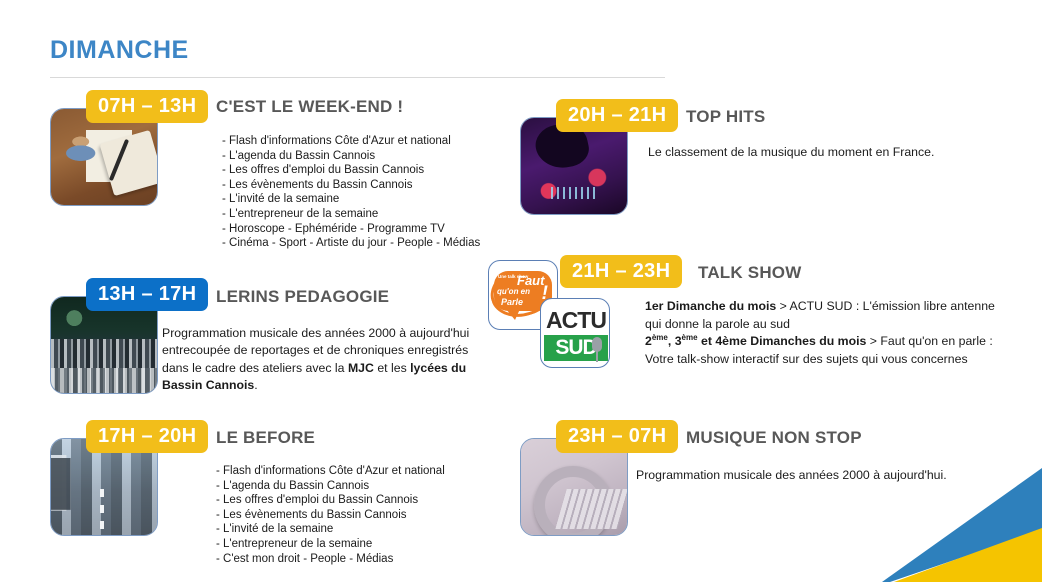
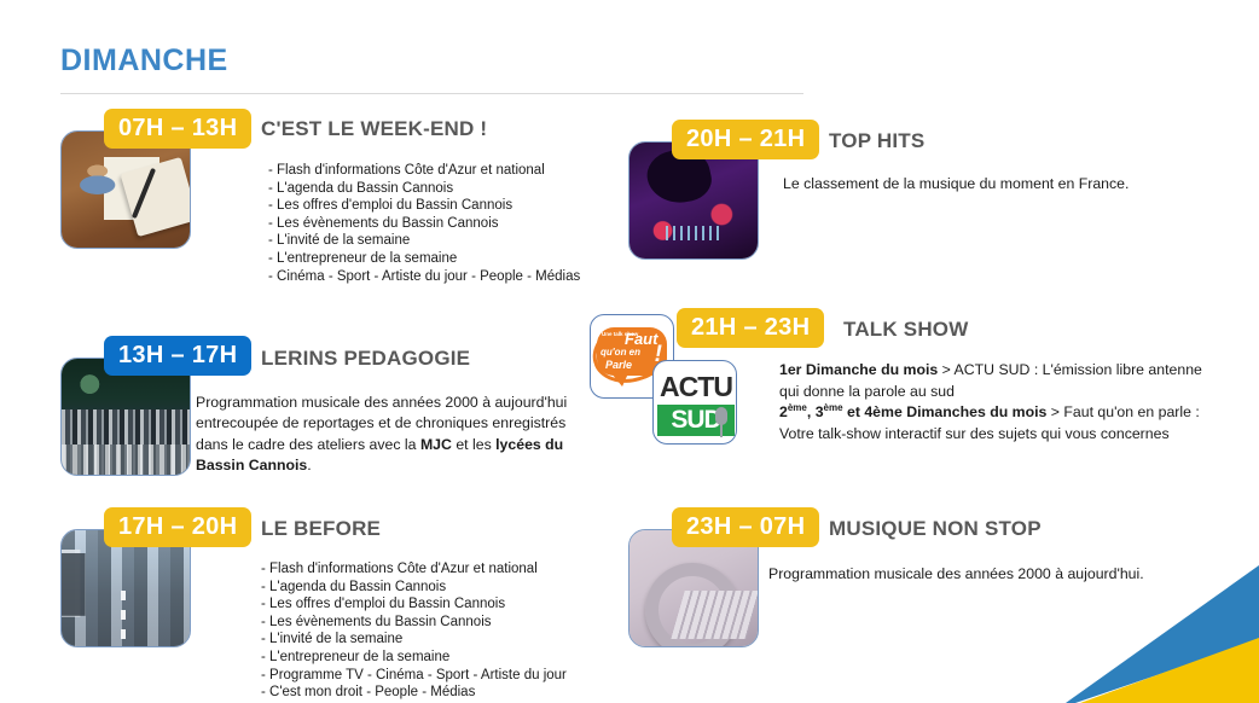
  DIMANCHE
  07H – 13H
  C'EST LE WEEK-END !
  - Flash d'informations Côte d'Azur et national
  - L'agenda du Bassin Cannois
  - Les offres d'emploi du Bassin Cannois
  - Les évènements du Bassin Cannois
  - L'invité de la semaine
  - L'entrepreneur de la semaine
- - Horoscope - Ephéméride - Programme TV
  - Cinéma - Sport - Artiste du jour - People - Médias
  13H – 17H
  LERINS PEDAGOGIE
  Programmation musicale des années 2000 à aujourd'hui entrecoupée de reportages et de chroniques enregistrés dans le cadre des ateliers avec la MJC et les lycées du Bassin Cannois.
  17H – 20H
  LE BEFORE
  - Flash d'informations Côte d'Azur et national
  - L'agenda du Bassin Cannois
  - Les offres d'emploi du Bassin Cannois
  - Les évènements du Bassin Cannois
  - L'invité de la semaine
  - L'entrepreneur de la semaine
+ - Programme TV - Cinéma - Sport - Artiste du jour
  - C'est mon droit - People - Médias
  20H – 21H
  TOP HITS
  Le classement de la musique du moment en France.
  Faut
  qu'on en
  Parle
  !
  ACTU
  SUD
  21H – 23H
  TALK SHOW
  1er Dimanche du mois > ACTU SUD : L'émission libre antenne qui donne la parole au sud
  2ème, 3ème et 4ème Dimanches du mois > Faut qu'on en parle : Votre talk-show interactif sur des sujets qui vous concernes
  23H – 07H
  MUSIQUE NON STOP
  Programmation musicale des années 2000 à aujourd'hui.
